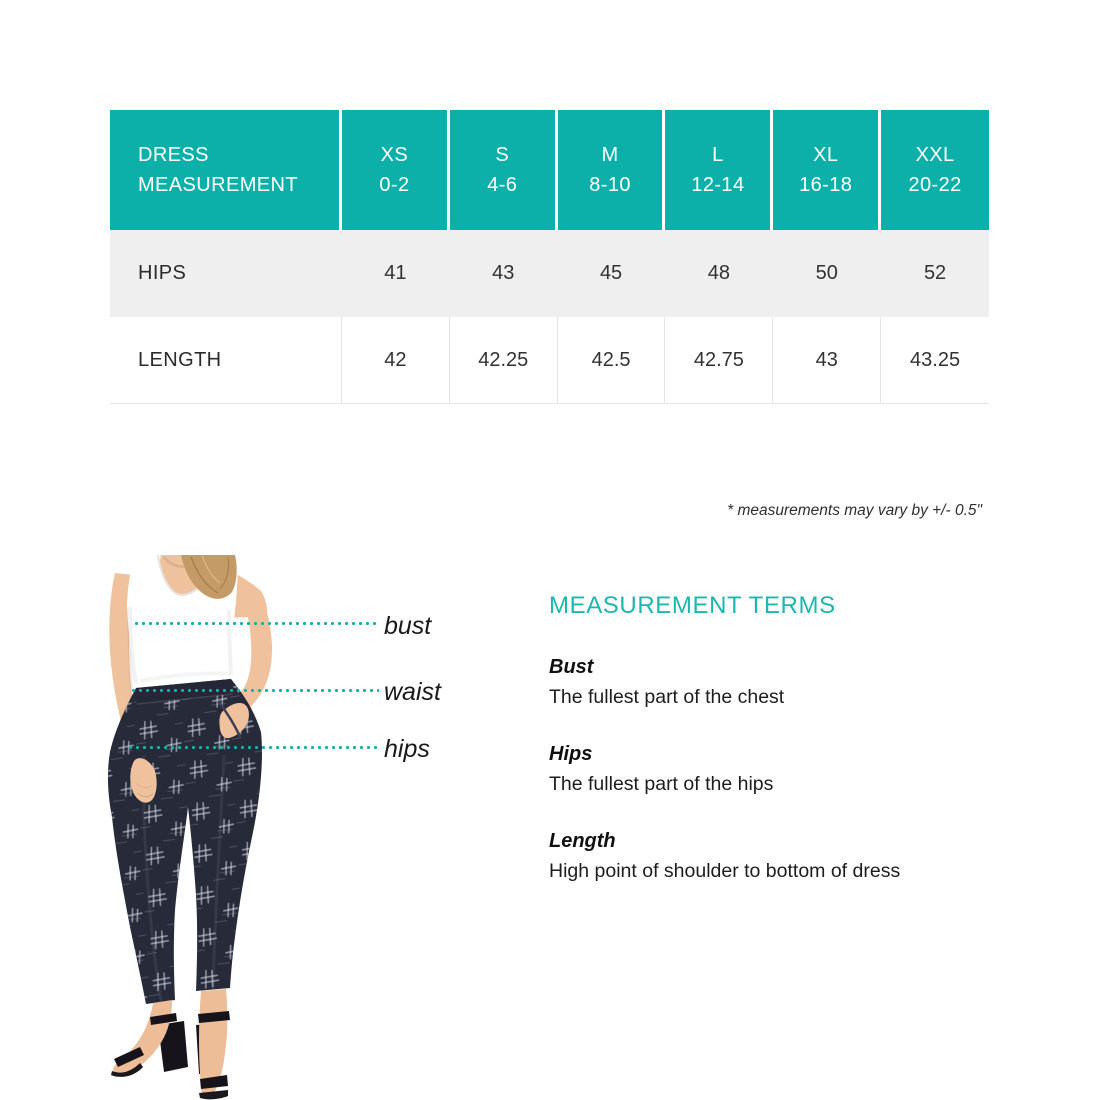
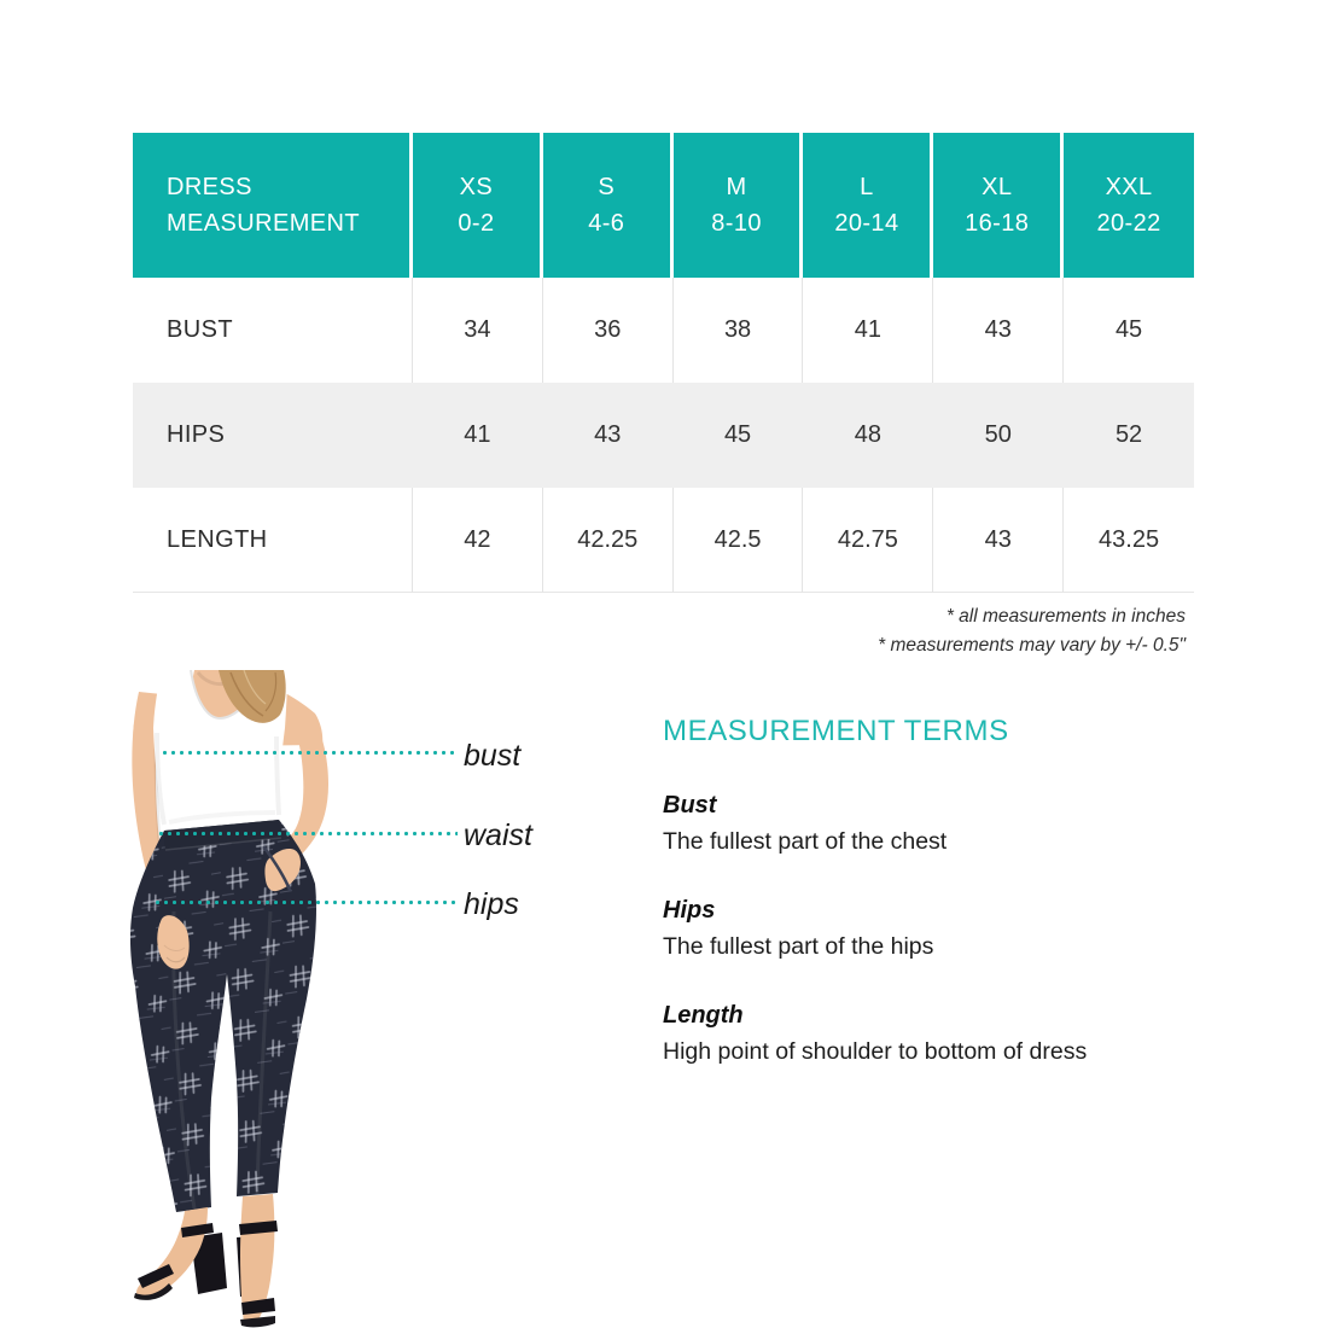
- DRESS MEASUREMENT	XS0-2	S4-6	M8-10	L12-14	XL16-18	XXL20-22
+ DRESS MEASUREMENT	XS0-2	S4-6	M8-10	L20-14	XL16-18	XXL20-22
+ BUST	34	36	38	41	43	45
  HIPS	41	43	45	48	50	52
  LENGTH	42	42.25	42.5	42.75	43	43.25
+ * all measurements in inches
  * measurements may vary by +/- 0.5"
  bust
  waist
  hips
  MEASUREMENT TERMS
  Bust
  The fullest part of the chest
  Hips
  The fullest part of the hips
  Length
  High point of shoulder to bottom of dress
